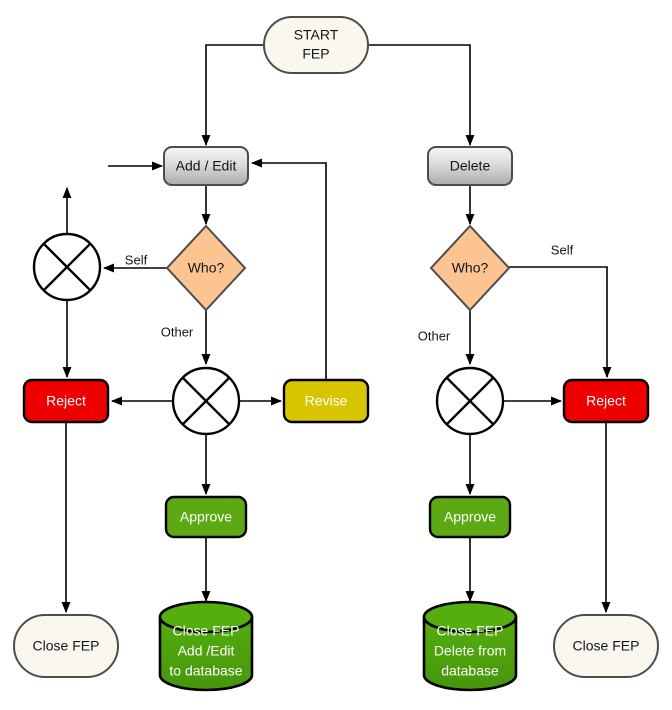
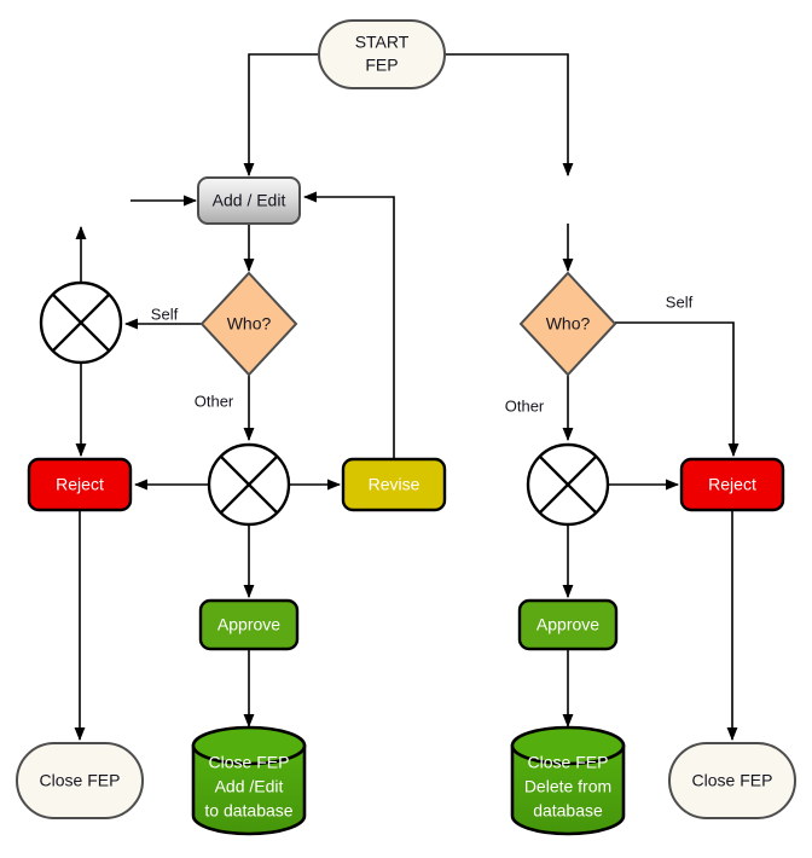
  START
  FEP
  Add / Edit
- Delete
  Who?
  Who?
  Reject
  Revise
  Reject
  Approve
  Approve
  Close FEP
  Add /Edit
  to database
  Close FEP
  Delete from
  database
  Close FEP
  Close FEP
  Self
  Other
  Self
  Other
